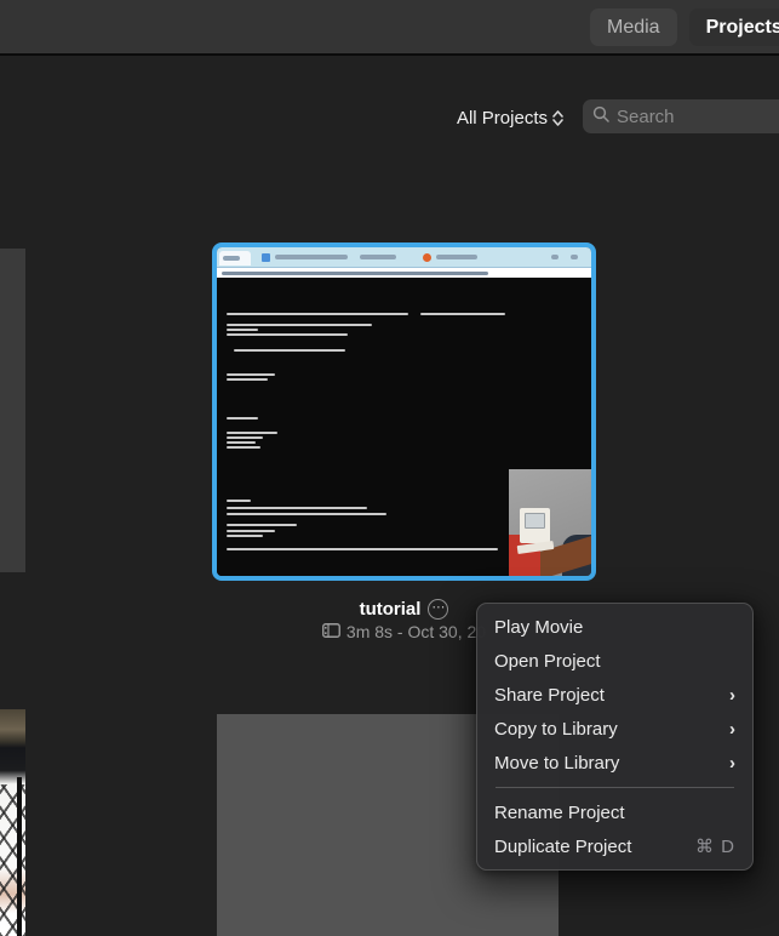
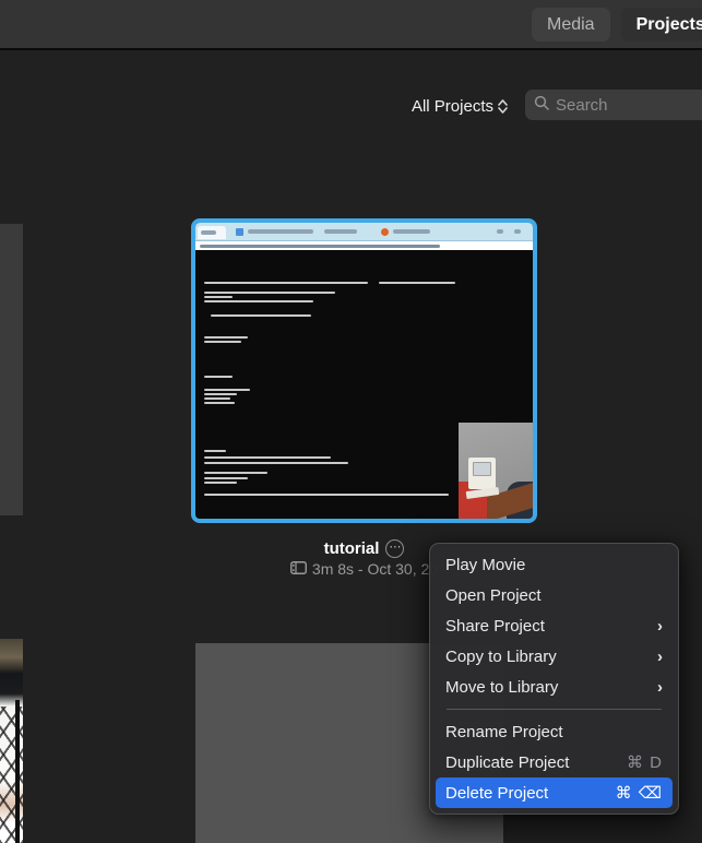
  Media
  Projects
  All Projects
  Search
  tutorial
  ⋯
  3m 8s - Oct 30, 2
  Play Movie
  Open Project
  Share Project
  ›
  Copy to Library
  ›
  Move to Library
  ›
  Rename Project
  Duplicate Project
  ⌘ D
+ Delete Project
+ ⌘ ⌫
